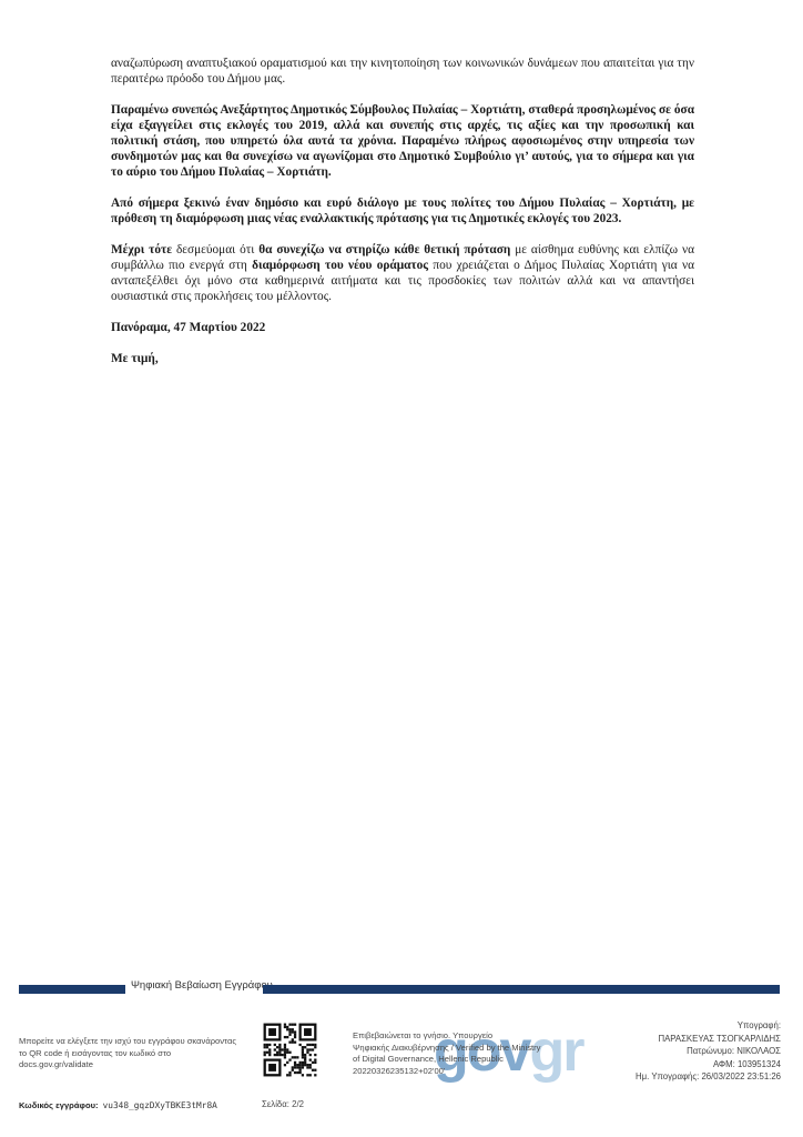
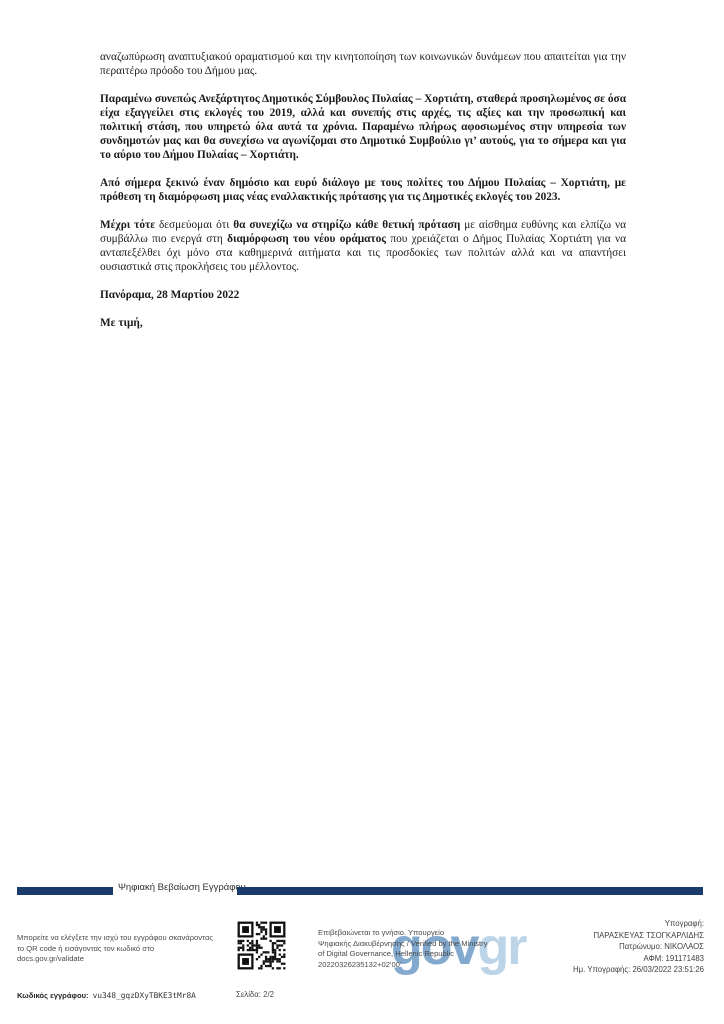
  αναζωπύρωση αναπτυξιακού οραματισμού και την κινητοποίηση των κοινωνικών δυνάμεων που απαιτείται για την περαιτέρω πρόοδο του Δήμου μας.
  Παραμένω συνεπώς Ανεξάρτητος Δημοτικός Σύμβουλος Πυλαίας – Χορτιάτη, σταθερά προσηλωμένος σε όσα είχα εξαγγείλει στις εκλογές του 2019, αλλά και συνεπής στις αρχές, τις αξίες και την προσωπική και πολιτική στάση, που υπηρετώ όλα αυτά τα χρόνια. Παραμένω πλήρως αφοσιωμένος στην υπηρεσία των συνδημοτών μας και θα συνεχίσω να αγωνίζομαι στο Δημοτικό Συμβούλιο γι’ αυτούς, για το σήμερα και για το αύριο του Δήμου Πυλαίας – Χορτιάτη.
  Από σήμερα ξεκινώ έναν δημόσιο και ευρύ διάλογο με τους πολίτες του Δήμου Πυλαίας – Χορτιάτη, με πρόθεση τη διαμόρφωση μιας νέας εναλλακτικής πρότασης για τις Δημοτικές εκλογές του 2023.
  Μέχρι τότε δεσμεύομαι ότι θα συνεχίζω να στηρίζω κάθε θετική πρόταση με αίσθημα ευθύνης και ελπίζω να συμβάλλω πιο ενεργά στη διαμόρφωση του νέου οράματος που χρειάζεται ο Δήμος Πυλαίας Χορτιάτη για να ανταπεξέλθει όχι μόνο στα καθημερινά αιτήματα και τις προσδοκίες των πολιτών αλλά και να απαντήσει ουσιαστικά στις προκλήσεις του μέλλοντος.
- Πανόραμα, 47 Μαρτίου 2022
+ Πανόραμα, 28 Μαρτίου 2022
  Με τιμή,
  Ψηφιακή Βεβαίωση Εγγράφ
  govgr
  Μπορείτε να ελέγξετε την ισχύ του εγγράφου σκανάροντας το QR code ή εισάγοντας τον κωδικό στο docs.gov.gr/validate
  Κωδικός εγγράφου: vu348_gqzDXyTBKE3tMr8A
  Σελίδα: 2/2
  Επιβεβαιώνεται το γνήσιο. Υπουργείο
  Ψηφιακής Διακυβέρνησης / Verified by the Ministry
  of Digital Governance, Hellenic Republic
  20220326235132+02'00'
  Υπογραφή:
  ΠΑΡΑΣΚΕΥΑΣ ΤΣΟΓΚΑΡΛΙΔΗΣ
  Πατρώνυμο: ΝΙΚΟΛΑΟΣ
- ΑΦΜ: 103951324
+ ΑΦΜ: 191171483
  Ημ. Υπογραφής: 26/03/2022 23:51:26
